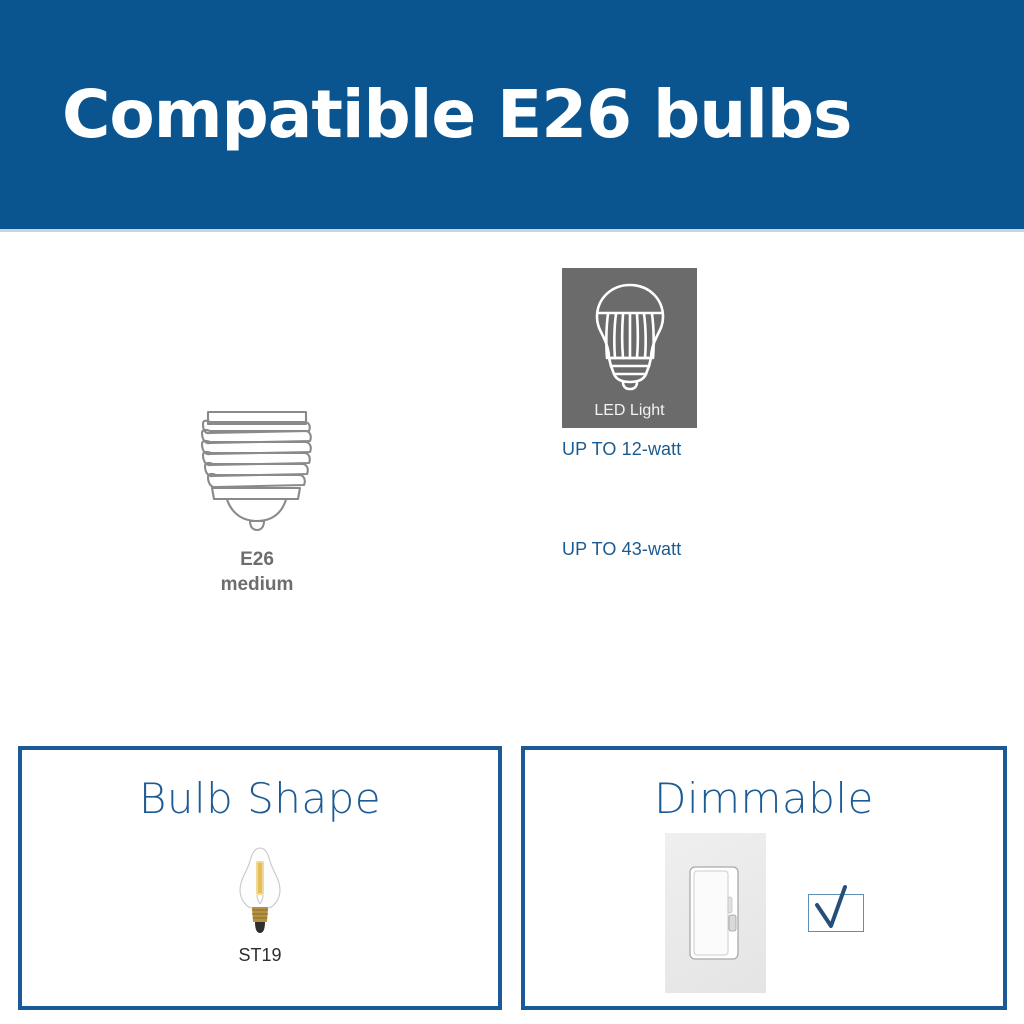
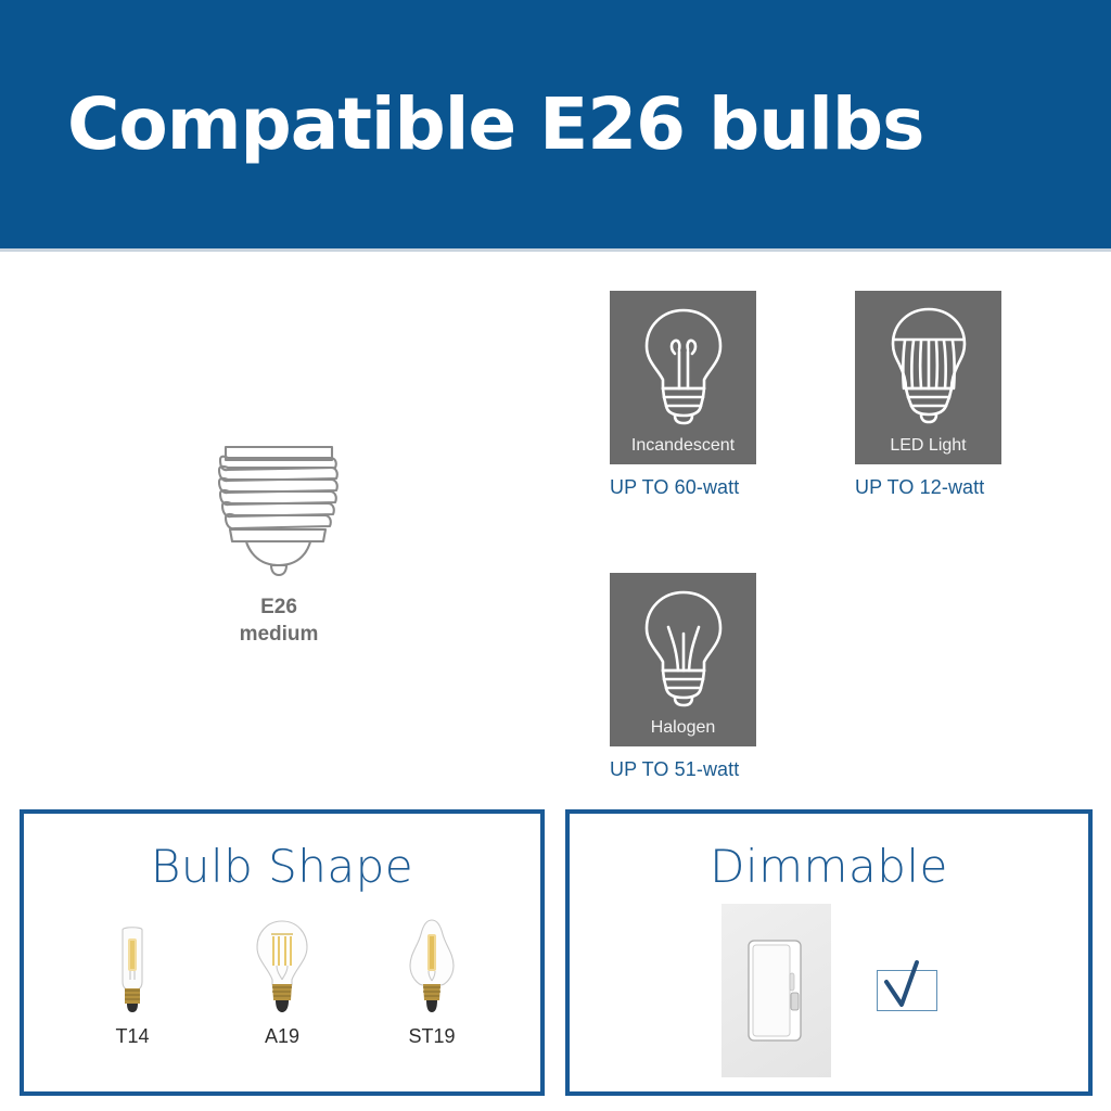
  Compatible E26 bulbs
  E26
  medium
+ Incandescent
+ UP TO 60-watt
  LED Light
  UP TO 12-watt
+ Halogen
- UP TO 43-watt
+ UP TO 51-watt
  Bulb Shape
+ T14
+ A19
  ST19
  Dimmable
